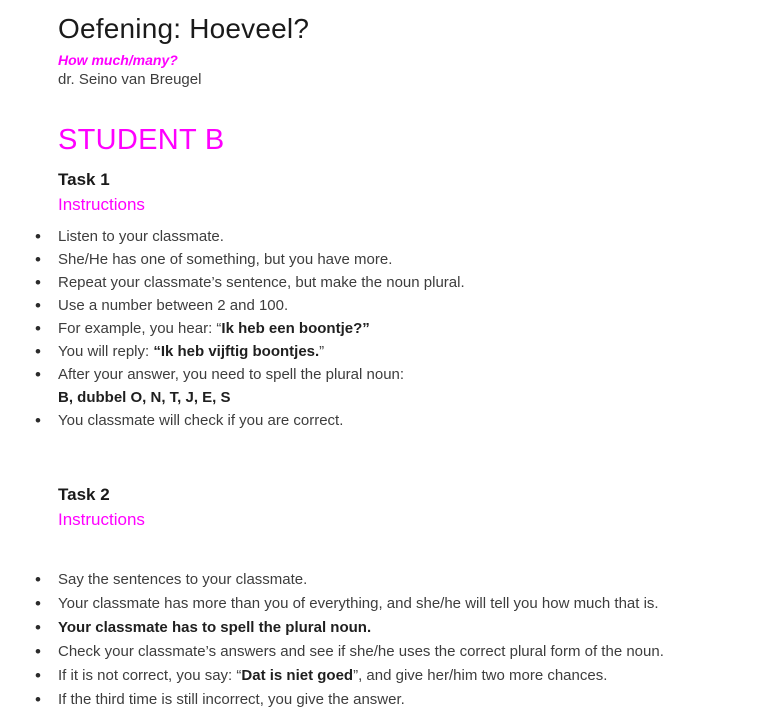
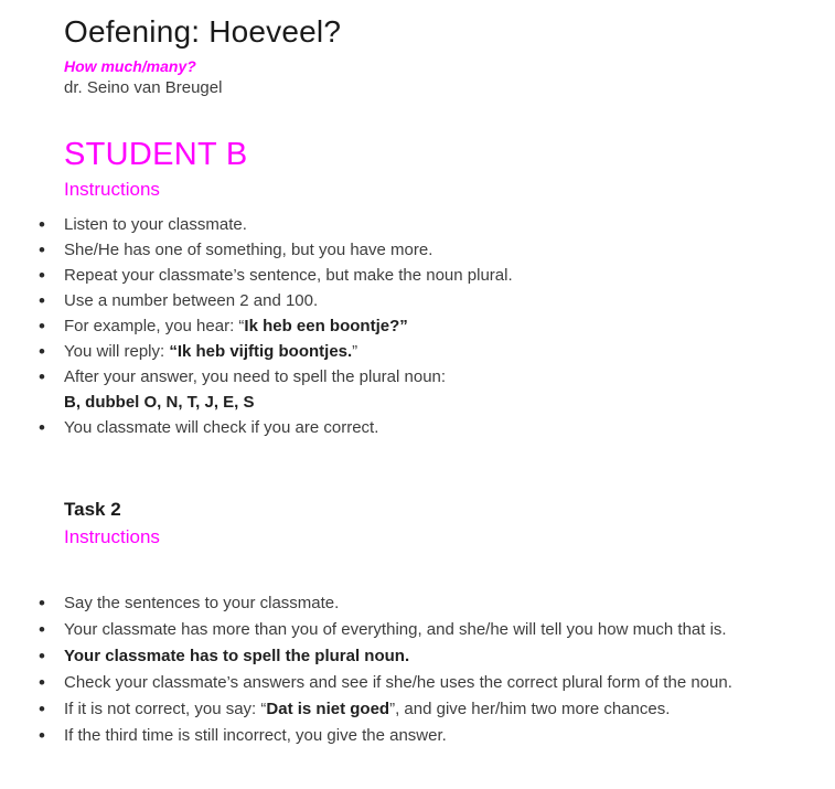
  Oefening: Hoeveel?
  How much/many?
  dr. Seino van Breugel
  STUDENT B
- Task 1
  Instructions
  Listen to your classmate.
  She/He has one of something, but you have more.
  Repeat your classmate’s sentence, but make the noun plural.
  Use a number between 2 and 100.
  For example, you hear: “Ik heb een boontje?”
  You will reply: “Ik heb vijftig boontjes.”
  After your answer, you need to spell the plural noun:
  B, dubbel O, N, T, J, E, S
  You classmate will check if you are correct.
  Task 2
  Instructions
  Say the sentences to your classmate.
  Your classmate has more than you of everything, and she/he will tell you how much that is.
  Your classmate has to spell the plural noun.
  Check your classmate’s answers and see if she/he uses the correct plural form of the noun.
  If it is not correct, you say: “Dat is niet goed”, and give her/him two more chances.
  If the third time is still incorrect, you give the answer.
